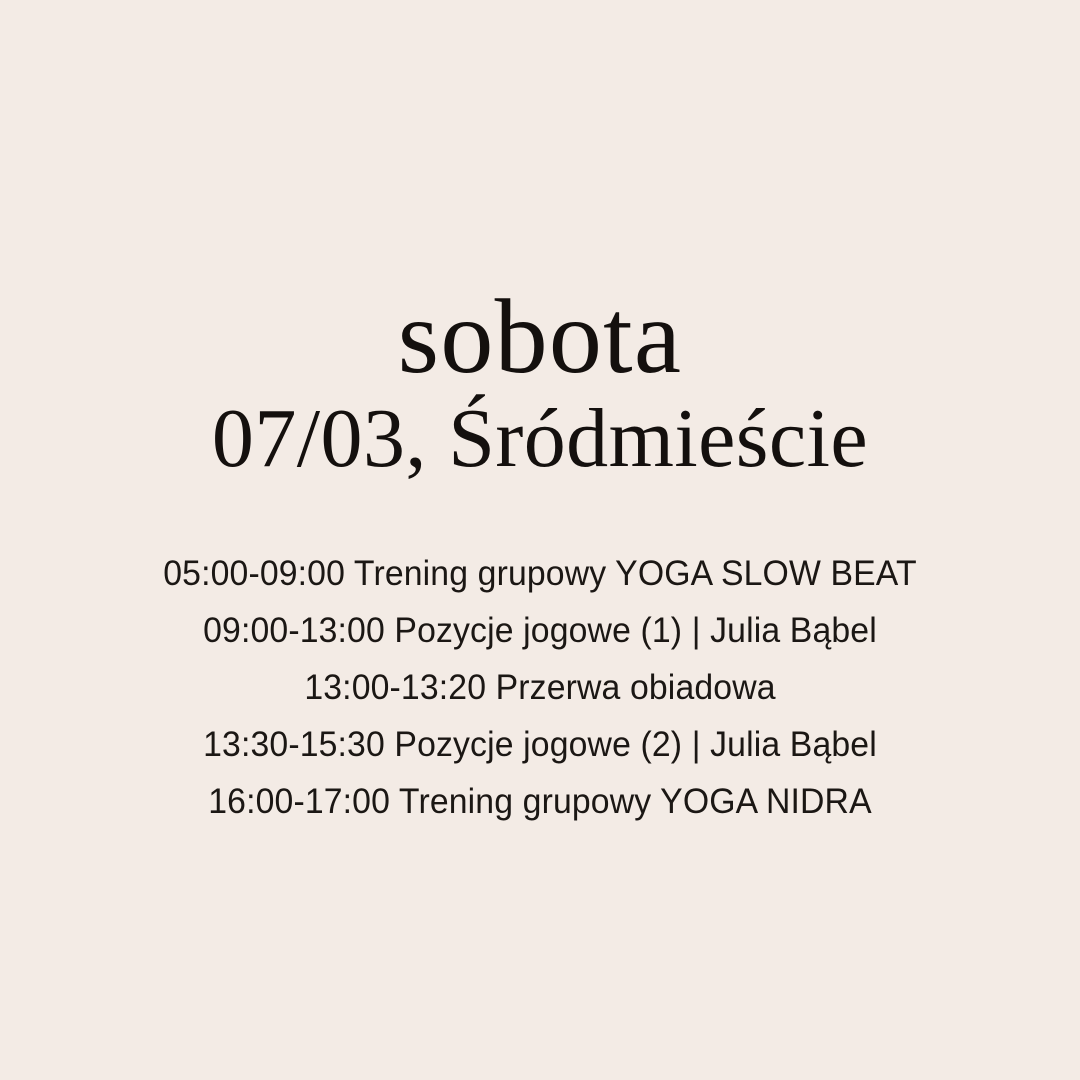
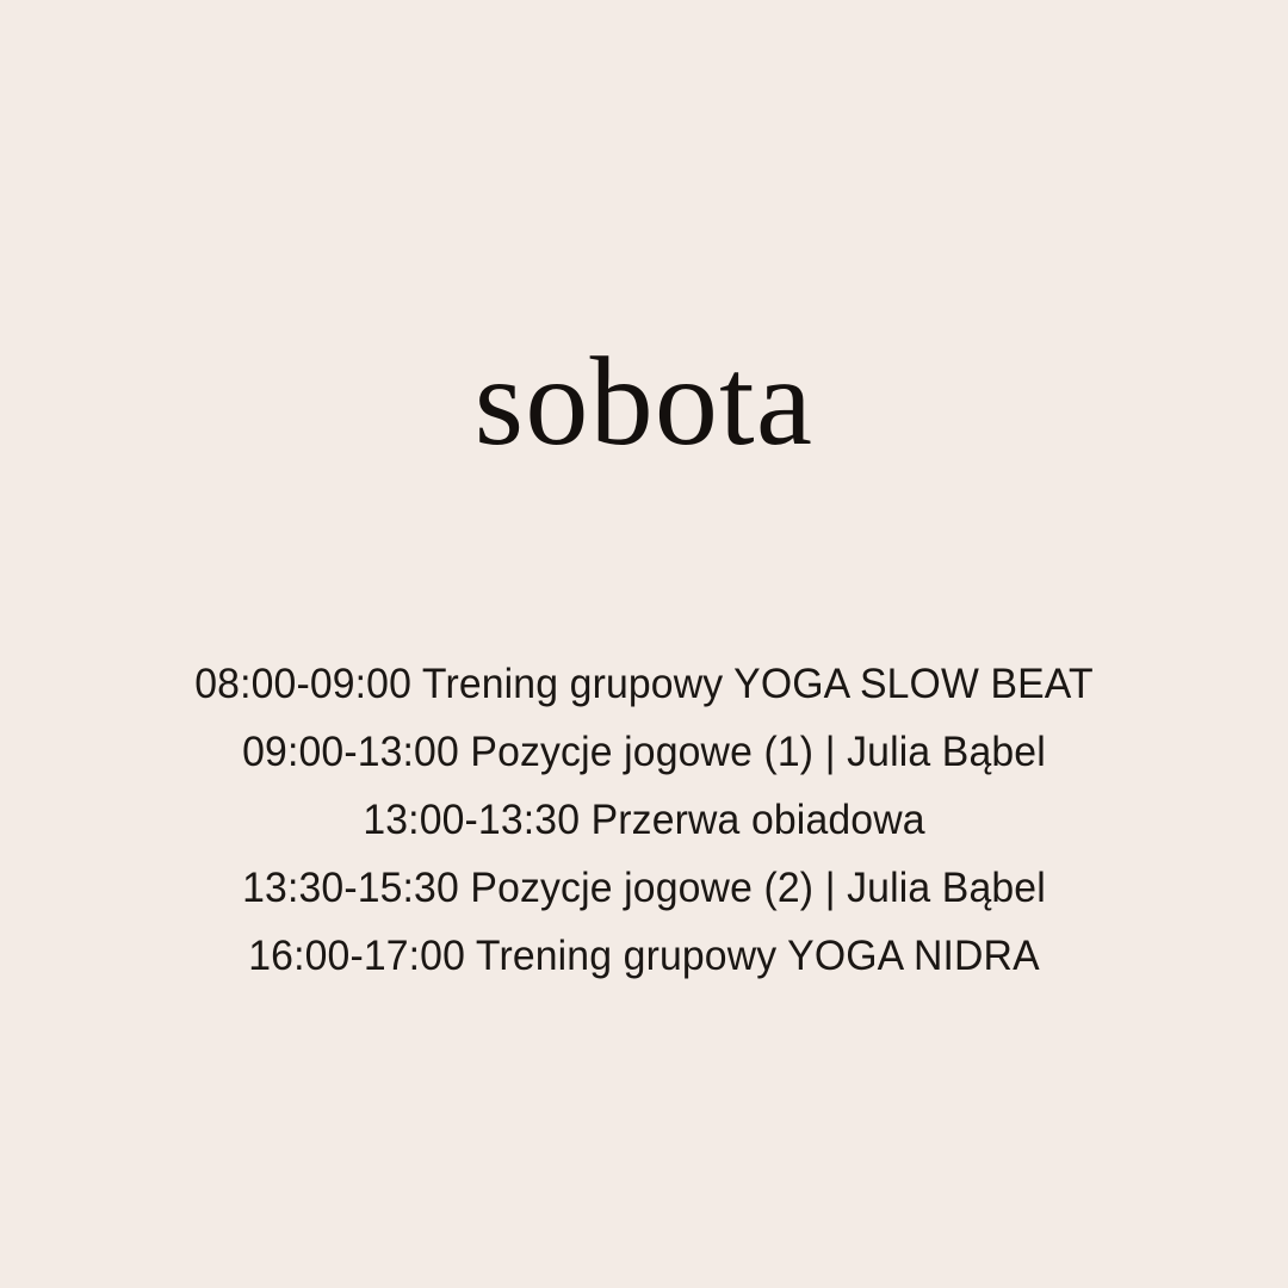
  sobota
- 07/03, Śródmieście
- 05:00-09:00 Trening grupowy YOGA SLOW BEAT
+ 08:00-09:00 Trening grupowy YOGA SLOW BEAT
  09:00-13:00 Pozycje jogowe (1) | Julia Bąbel
- 13:00-13:20 Przerwa obiadowa
+ 13:00-13:30 Przerwa obiadowa
  13:30-15:30 Pozycje jogowe (2) | Julia Bąbel
  16:00-17:00 Trening grupowy YOGA NIDRA
